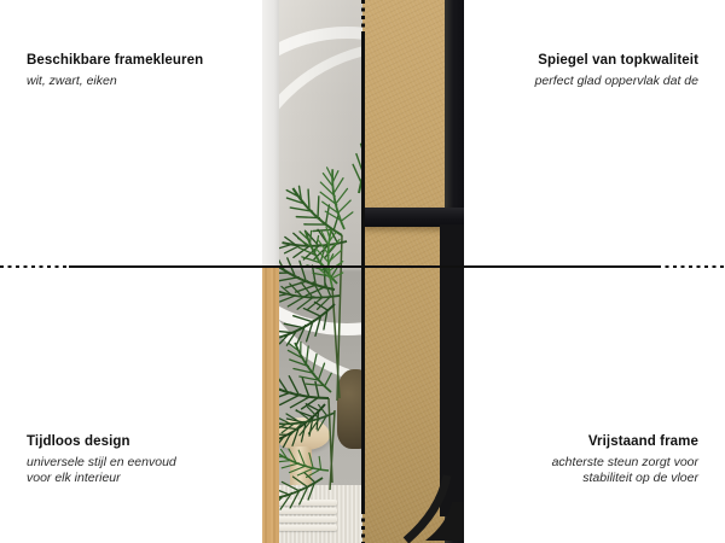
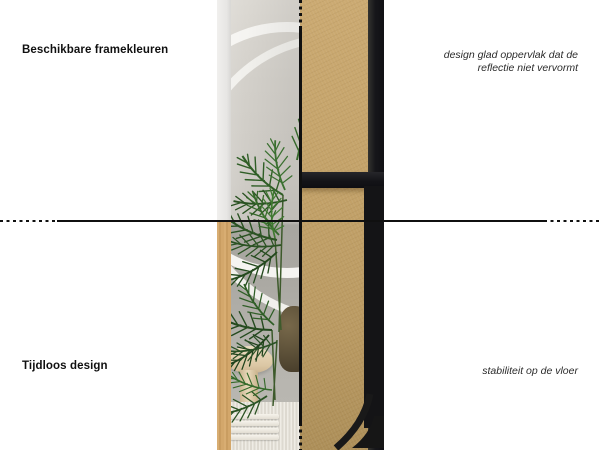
  Beschikbare framekleuren
- wit, zwart, eiken
- Spiegel van topkwaliteit
- perfect glad oppervlak dat de
+ design glad oppervlak dat de
+ reflectie niet vervormt
  Tijdloos design
- universele stijl en eenvoud
- voor elk interieur
- Vrijstaand frame
- achterste steun zorgt voor
  stabiliteit op de vloer
